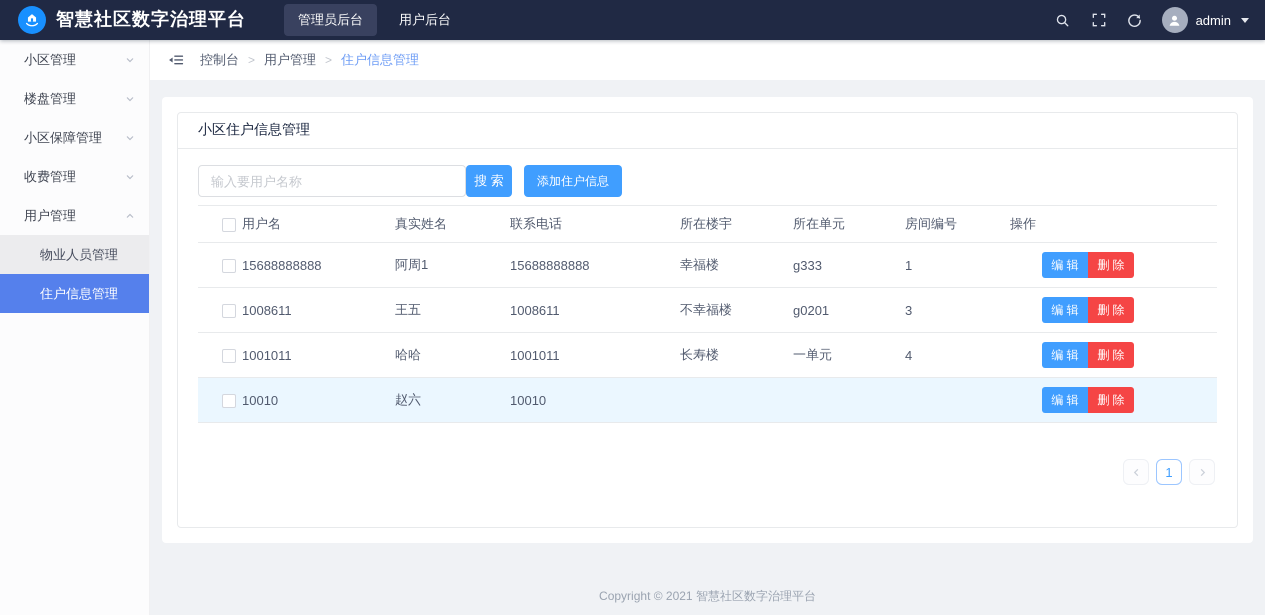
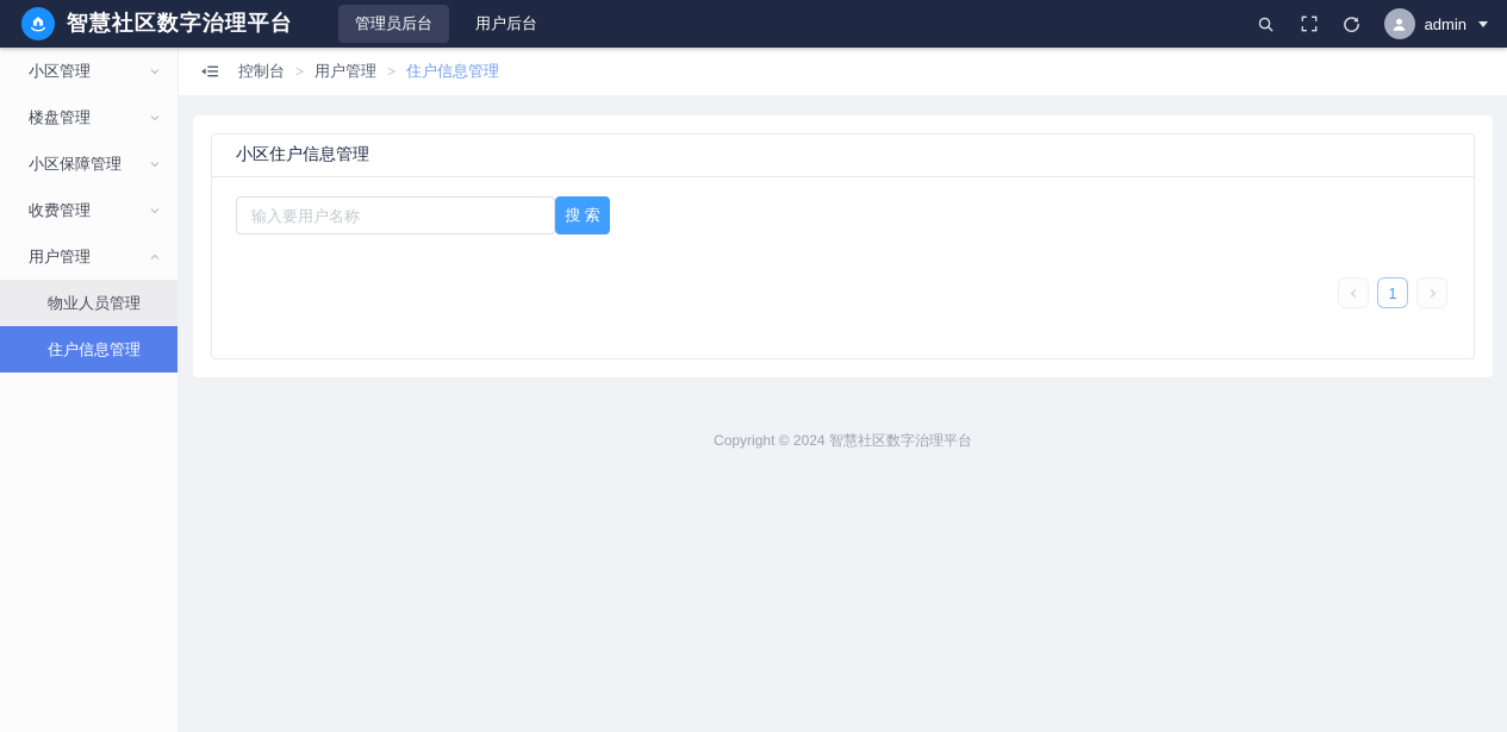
  智慧社区数字治理平台
  管理员后台
  用户后台
  admin
  小区管理
  楼盘管理
  小区保障管理
  收费管理
  用户管理
  物业人员管理
  住户信息管理
  控制台
  >
  用户管理
  >
  住户信息管理
  小区住户信息管理
  输入要用户名称
  搜 索
- 添加住户信息
- 	用户名	真实姓名	联系电话	所在楼宇	所在单元	房间编号	操作
- 	15688888888	阿周1	15688888888	幸福楼	g333	1	编 辑 删 除
- 	1008611	王五	1008611	不幸福楼	g0201	3	编 辑 删 除
- 	1001011	哈哈	1001011	长寿楼	一单元	4	编 辑 删 除
- 	10010	赵六	10010				编 辑 删 除
  1
- Copyright © 2021 智慧社区数字治理平台
+ Copyright © 2024 智慧社区数字治理平台
